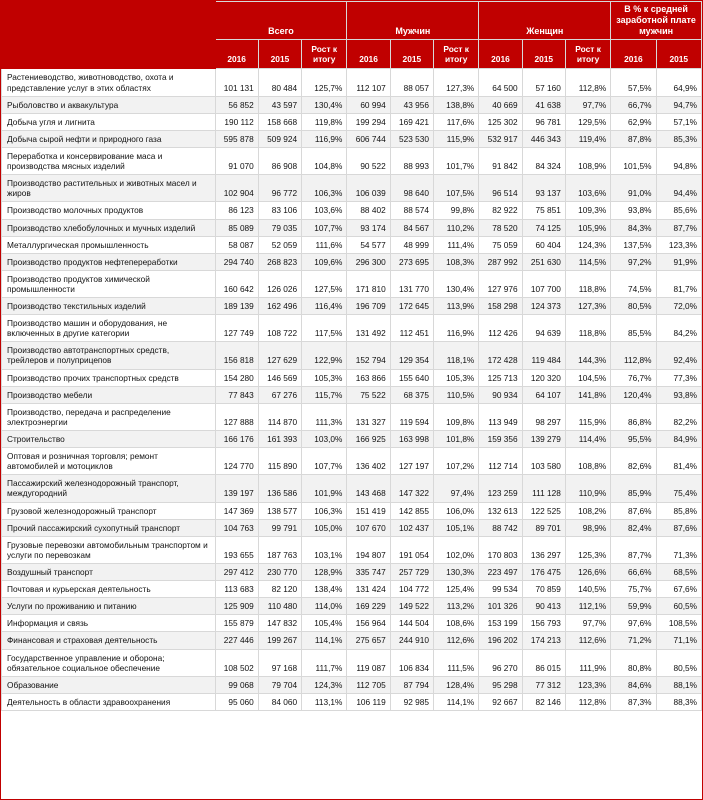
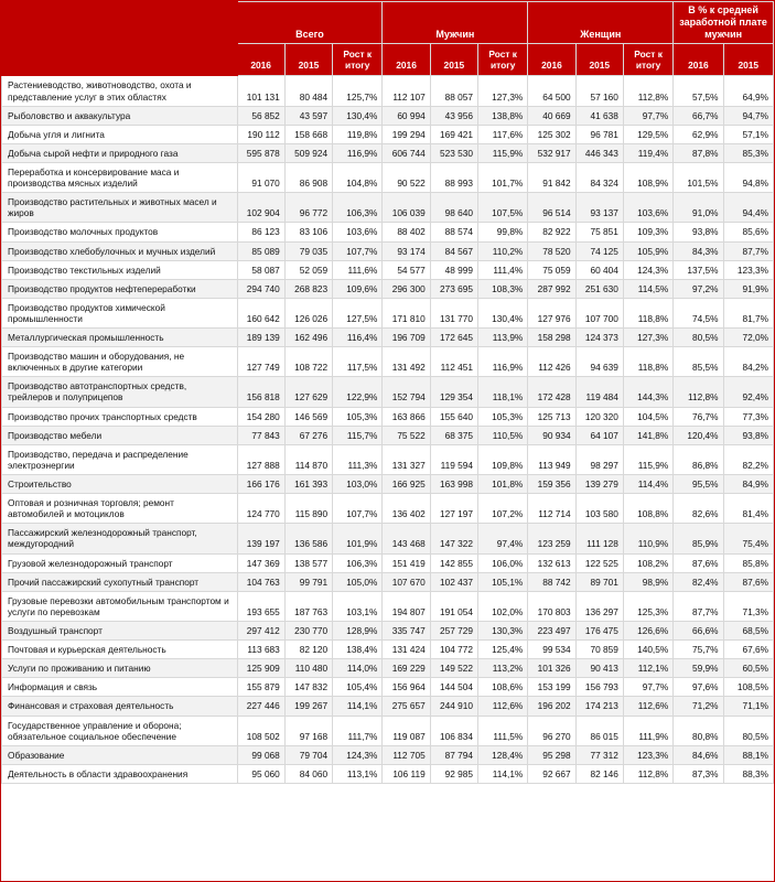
  	Всего	Мужчин	Женщин	В % к средней заработной плате мужчин
  2016	2015	Рост к итогу	2016	2015	Рост к итогу	2016	2015	Рост к итогу	2016	2015
  Растениеводство, животноводство, охота и представление услуг в этих областях	101 131	80 484	125,7%	112 107	88 057	127,3%	64 500	57 160	112,8%	57,5%	64,9%
  Рыболовство и аквакультура	56 852	43 597	130,4%	60 994	43 956	138,8%	40 669	41 638	97,7%	66,7%	94,7%
  Добыча угля и лигнита	190 112	158 668	119,8%	199 294	169 421	117,6%	125 302	96 781	129,5%	62,9%	57,1%
  Добыча сырой нефти и природного газа	595 878	509 924	116,9%	606 744	523 530	115,9%	532 917	446 343	119,4%	87,8%	85,3%
  Переработка и консервирование маса и производства мясных изделий	91 070	86 908	104,8%	90 522	88 993	101,7%	91 842	84 324	108,9%	101,5%	94,8%
  Производство растительных и животных масел и жиров	102 904	96 772	106,3%	106 039	98 640	107,5%	96 514	93 137	103,6%	91,0%	94,4%
  Производство молочных продуктов	86 123	83 106	103,6%	88 402	88 574	99,8%	82 922	75 851	109,3%	93,8%	85,6%
  Производство хлебобулочных и мучных изделий	85 089	79 035	107,7%	93 174	84 567	110,2%	78 520	74 125	105,9%	84,3%	87,7%
- Металлургическая промышленность	58 087	52 059	111,6%	54 577	48 999	111,4%	75 059	60 404	124,3%	137,5%	123,3%
+ Производство текстильных изделий	58 087	52 059	111,6%	54 577	48 999	111,4%	75 059	60 404	124,3%	137,5%	123,3%
  Производство продуктов нефтепереработки	294 740	268 823	109,6%	296 300	273 695	108,3%	287 992	251 630	114,5%	97,2%	91,9%
  Производство продуктов химической промышленности	160 642	126 026	127,5%	171 810	131 770	130,4%	127 976	107 700	118,8%	74,5%	81,7%
- Производство текстильных изделий	189 139	162 496	116,4%	196 709	172 645	113,9%	158 298	124 373	127,3%	80,5%	72,0%
+ Металлургическая промышленность	189 139	162 496	116,4%	196 709	172 645	113,9%	158 298	124 373	127,3%	80,5%	72,0%
  Производство машин и оборудования, не включенных в другие категории	127 749	108 722	117,5%	131 492	112 451	116,9%	112 426	94 639	118,8%	85,5%	84,2%
  Производство автотранспортных средств, трейлеров и полуприцепов	156 818	127 629	122,9%	152 794	129 354	118,1%	172 428	119 484	144,3%	112,8%	92,4%
  Производство прочих транспортных средств	154 280	146 569	105,3%	163 866	155 640	105,3%	125 713	120 320	104,5%	76,7%	77,3%
  Производство мебели	77 843	67 276	115,7%	75 522	68 375	110,5%	90 934	64 107	141,8%	120,4%	93,8%
  Производство, передача и распределение электроэнергии	127 888	114 870	111,3%	131 327	119 594	109,8%	113 949	98 297	115,9%	86,8%	82,2%
  Строительство	166 176	161 393	103,0%	166 925	163 998	101,8%	159 356	139 279	114,4%	95,5%	84,9%
  Оптовая и розничная торговля; ремонт автомобилей и мотоциклов	124 770	115 890	107,7%	136 402	127 197	107,2%	112 714	103 580	108,8%	82,6%	81,4%
  Пассажирский железнодорожный транспорт, междугородний	139 197	136 586	101,9%	143 468	147 322	97,4%	123 259	111 128	110,9%	85,9%	75,4%
  Грузовой железнодорожный транспорт	147 369	138 577	106,3%	151 419	142 855	106,0%	132 613	122 525	108,2%	87,6%	85,8%
  Прочий пассажирский сухопутный транспорт	104 763	99 791	105,0%	107 670	102 437	105,1%	88 742	89 701	98,9%	82,4%	87,6%
  Грузовые перевозки автомобильным транспортом и услуги по перевозкам	193 655	187 763	103,1%	194 807	191 054	102,0%	170 803	136 297	125,3%	87,7%	71,3%
  Воздушный транспорт	297 412	230 770	128,9%	335 747	257 729	130,3%	223 497	176 475	126,6%	66,6%	68,5%
  Почтовая и курьерская деятельность	113 683	82 120	138,4%	131 424	104 772	125,4%	99 534	70 859	140,5%	75,7%	67,6%
  Услуги по проживанию и питанию	125 909	110 480	114,0%	169 229	149 522	113,2%	101 326	90 413	112,1%	59,9%	60,5%
  Информация и связь	155 879	147 832	105,4%	156 964	144 504	108,6%	153 199	156 793	97,7%	97,6%	108,5%
  Финансовая и страховая деятельность	227 446	199 267	114,1%	275 657	244 910	112,6%	196 202	174 213	112,6%	71,2%	71,1%
  Государственное управление и оборона; обязательное социальное обеспечение	108 502	97 168	111,7%	119 087	106 834	111,5%	96 270	86 015	111,9%	80,8%	80,5%
  Образование	99 068	79 704	124,3%	112 705	87 794	128,4%	95 298	77 312	123,3%	84,6%	88,1%
  Деятельность в области здравоохранения	95 060	84 060	113,1%	106 119	92 985	114,1%	92 667	82 146	112,8%	87,3%	88,3%
